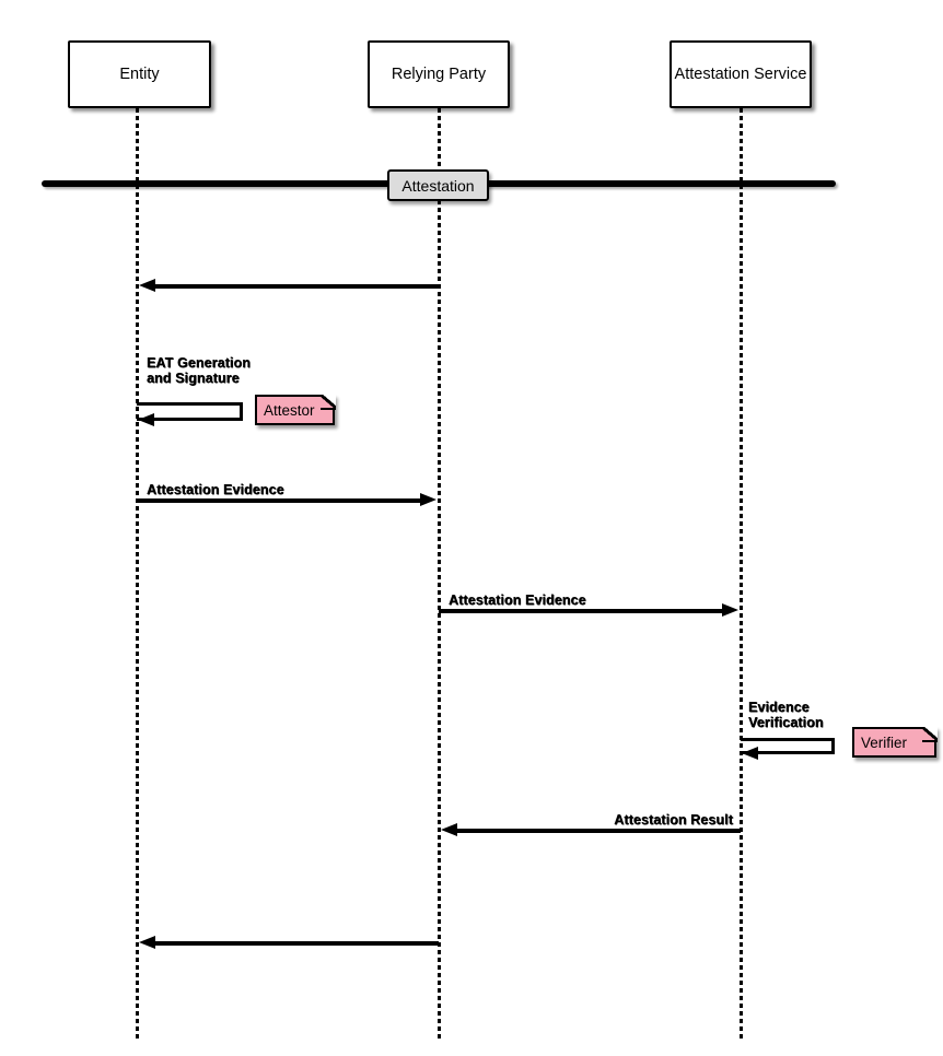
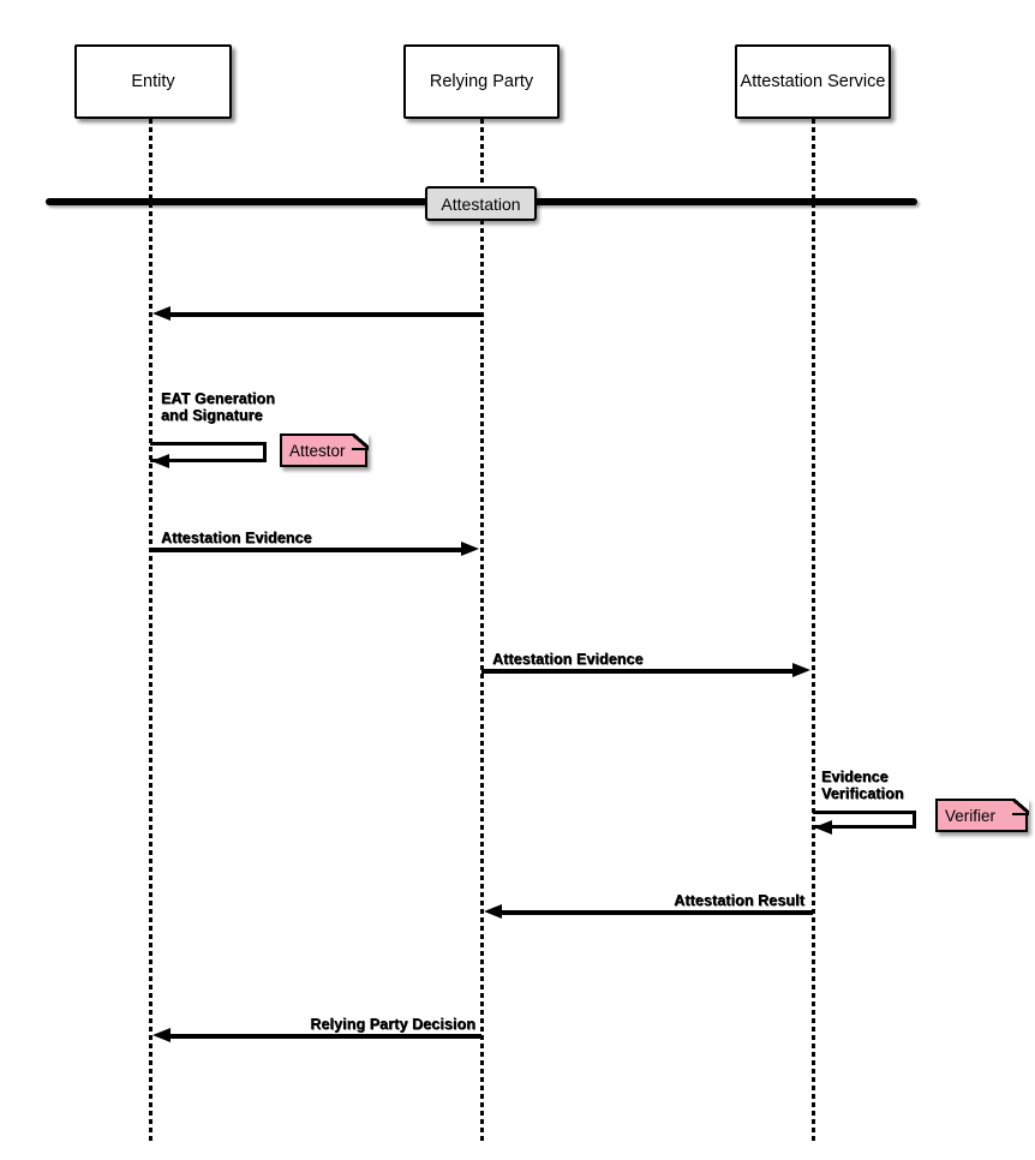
  Entity
  Relying Party
  Attestation Service
  Attestation
  EAT Generation
  and Signature
  Attestor
  Attestation Evidence
  Attestation Evidence
  Evidence
  Verification
  Verifier
  Attestation Result
+ Relying Party Decision
